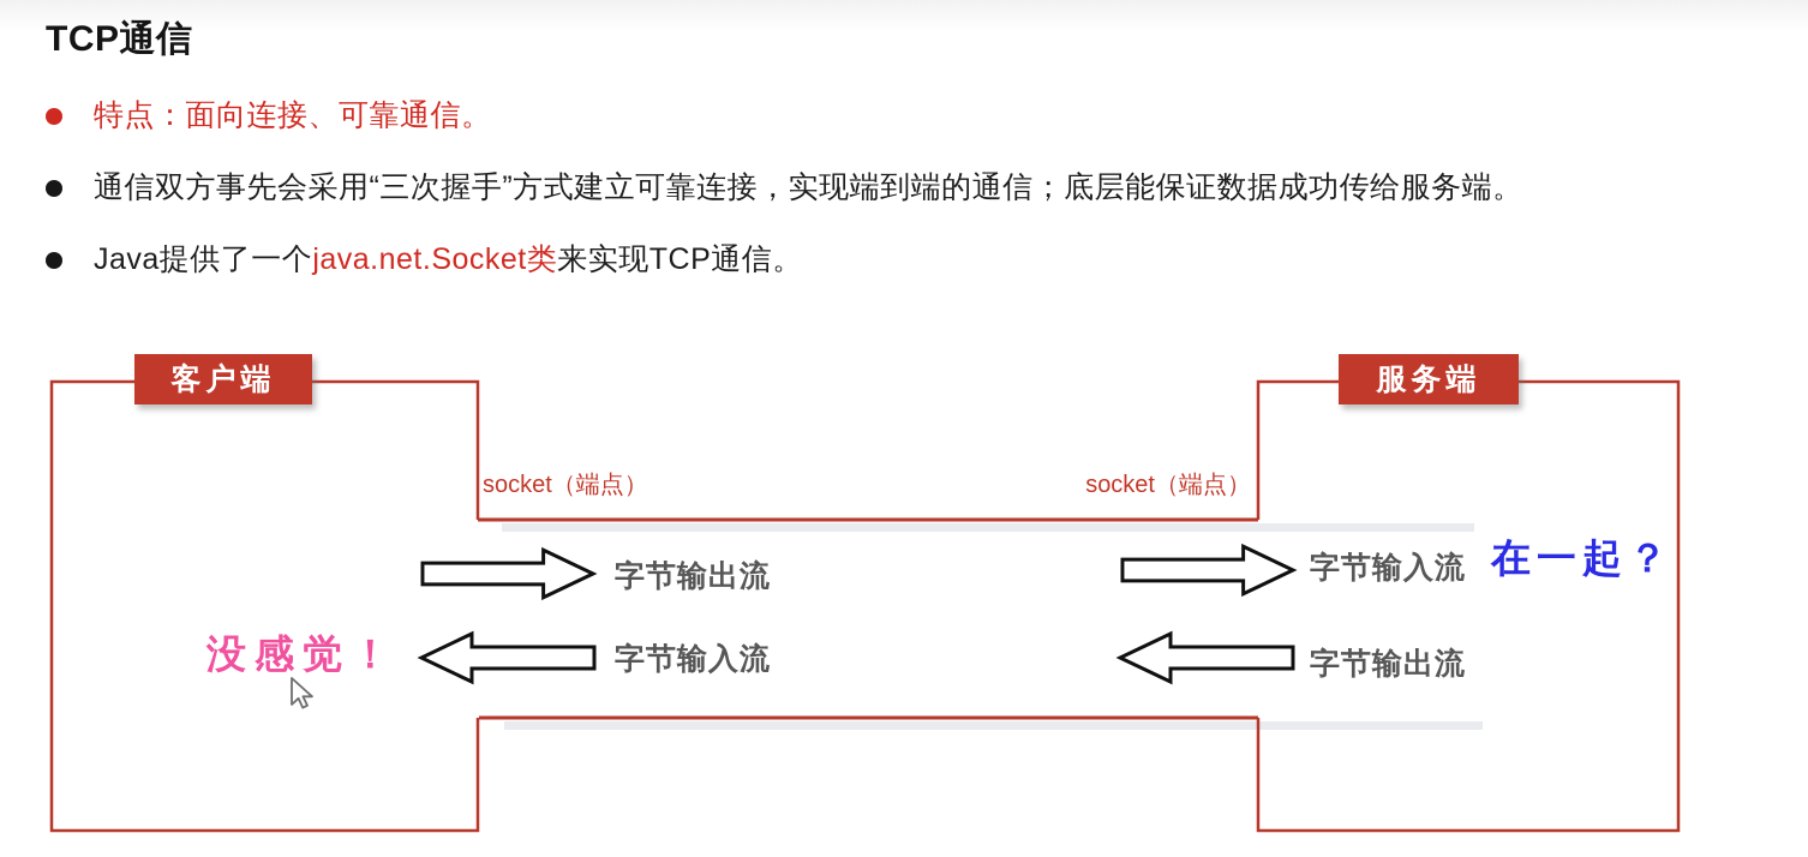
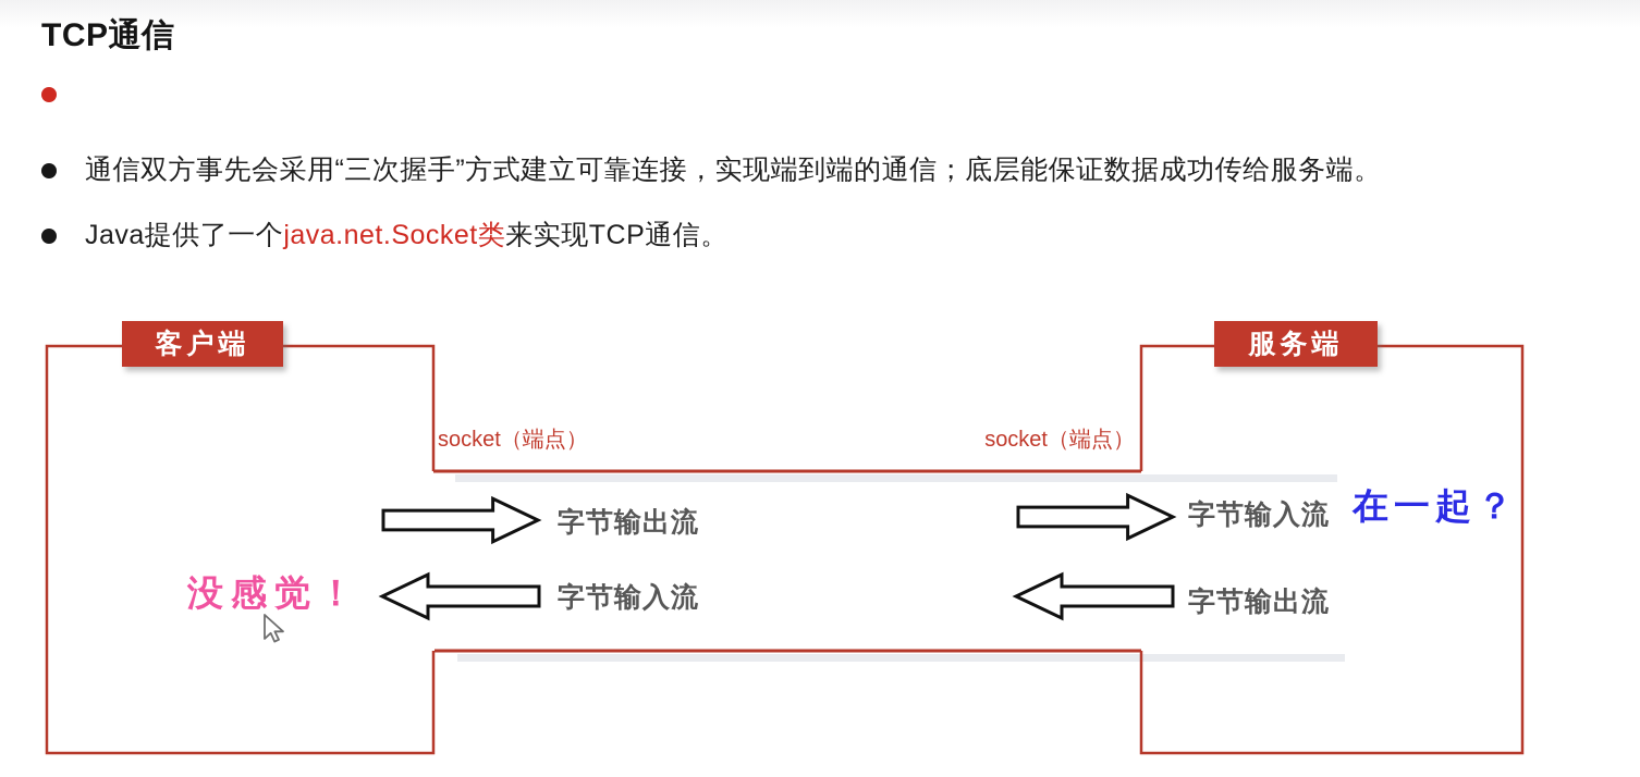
  TCP通信
- 特点：面向连接、可靠通信。
  通信双方事先会采用“三次握手”方式建立可靠连接，实现端到端的通信；底层能保证数据成功传给服务端。
  Java提供了一个java.net.Socket类来实现TCP通信。
  客户端
  服务端
  socket（端点）
  socket（端点）
  字节输出流
  字节输入流
  字节输入流
  字节输出流
  没感觉！
  在一起？
